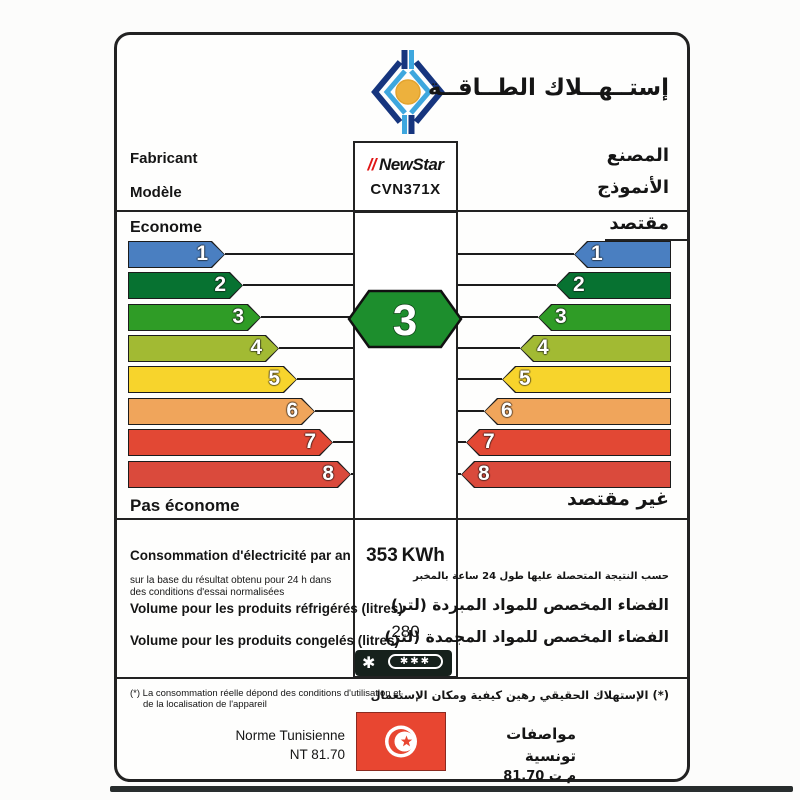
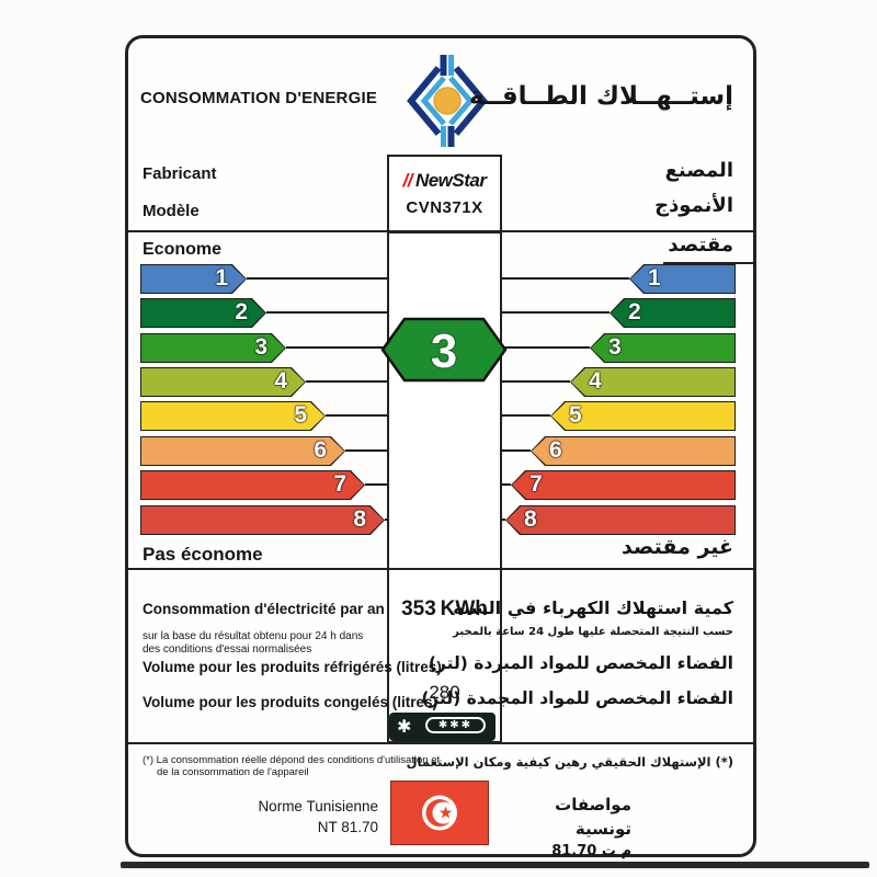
+ CONSOMMATION D'ENERGIE
  إستــهــلاك الطــاقــة
  Fabricant
  Modèle
  المصنع
  الأنموذج
  // NewStar
  CVN371X
  Econome
  مقتصد
  1
  2
  3
  4
  5
  6
  7
  8
  1
  2
  3
  4
  5
  6
  7
  8
  3
  Pas économe
  غير مقتصد
  Consommation d'électricité par an
  sur la base du résultat obtenu pour 24 h dans
  des conditions d'essai normalisées
  353 KWh
+ كمية استهلاك الكهرباء في السنة
  حسب النتيجة المتحصلة عليها طول 24 ساعة بالمخبر
  Volume pour les produits réfrigérés (litres)
  الفضاء المخصص للمواد المبردة (لتر)
  Volume pour les produits congelés (litres)
  الفضاء المخصص للمواد المجمدة (لتر)
  280
  ✱
  ✱✱✱
  (*) La consommation réelle dépond des conditions d'utilisation et
- de la localisation de l'appareil
+ de la consommation de l'appareil
  (*) الإستهلاك الحقيقي رهين كيفية ومكان الإستعمال
  Norme Tunisienne
  NT 81.70
  مواصفات تونسية
  م ت 81.70
